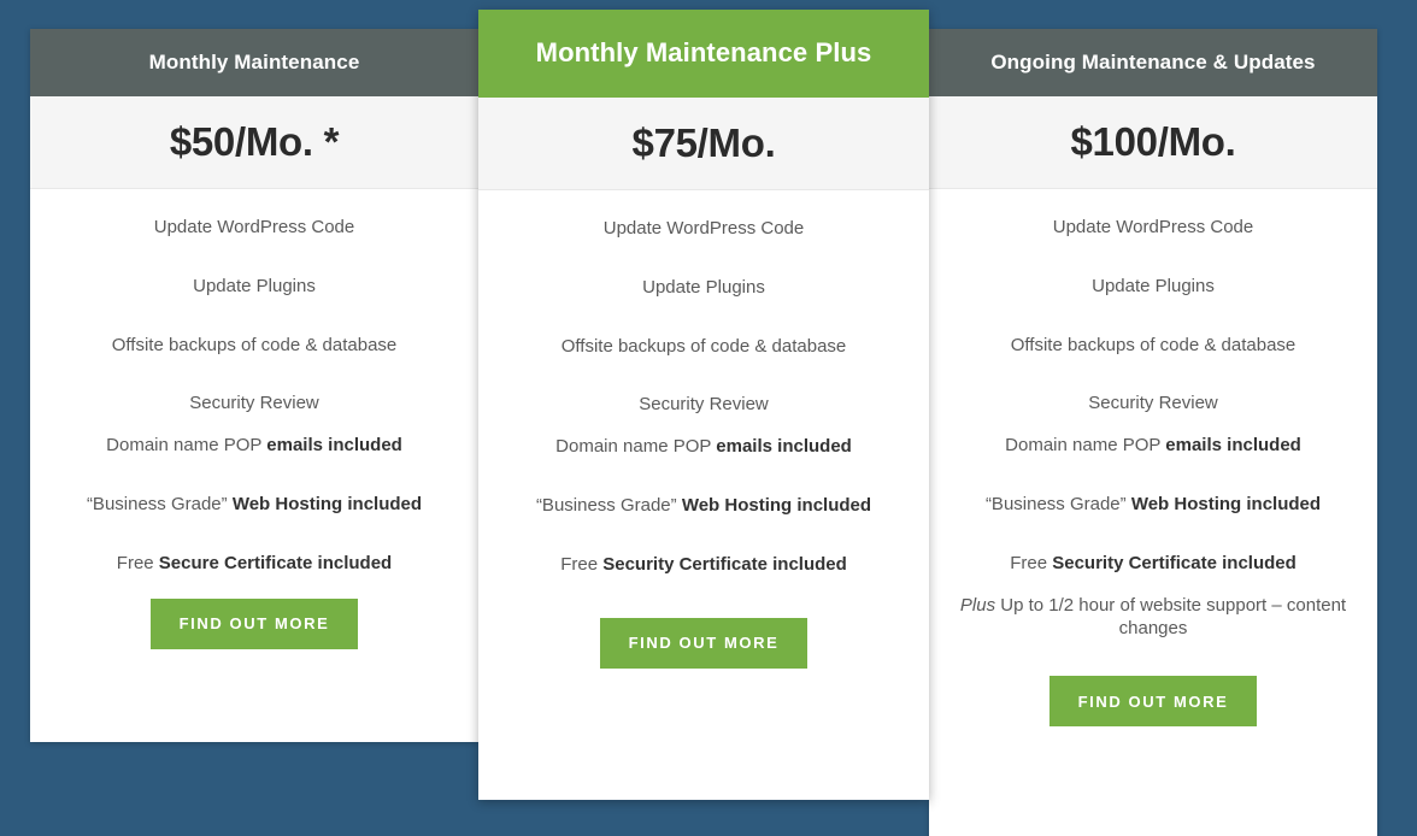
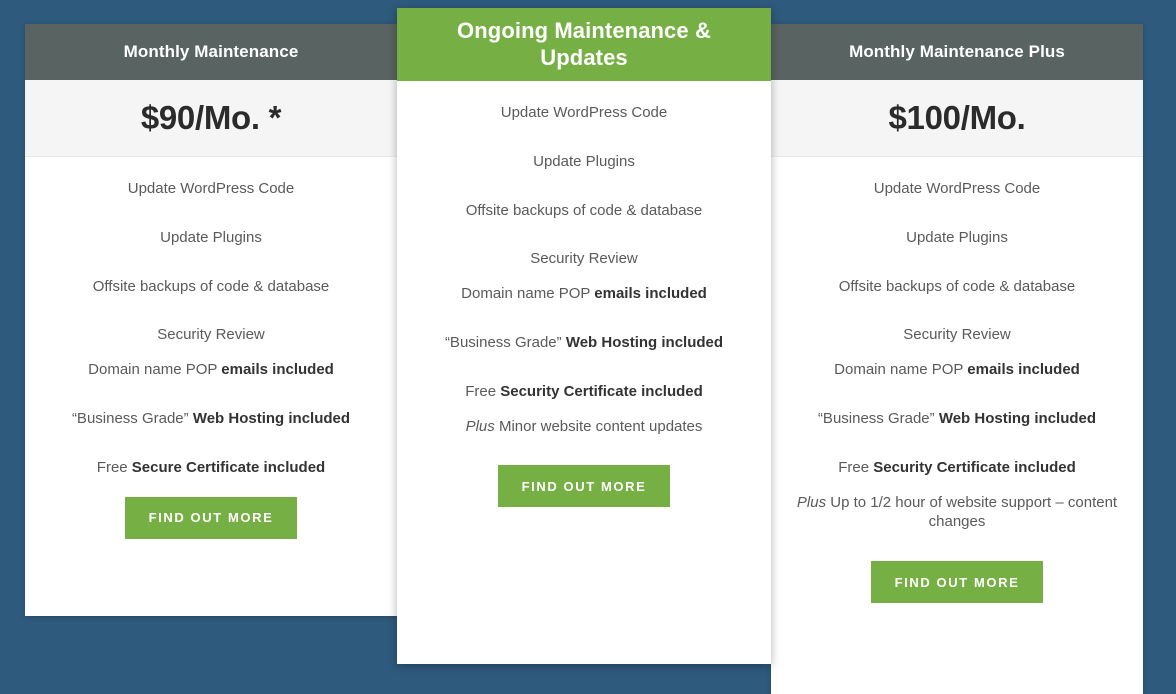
  Monthly Maintenance
- $50/Mo. *
+ $90/Mo. *
  Update WordPress Code
  Update Plugins
  Offsite backups of code & database
  Security Review
  Domain name POP emails included
  “Business Grade” Web Hosting included
  Free Secure Certificate included
  FIND OUT MORE
- Monthly Maintenance Plus
+ Ongoing Maintenance & Updates
- $75/Mo.
  Update WordPress Code
  Update Plugins
  Offsite backups of code & database
  Security Review
  Domain name POP emails included
  “Business Grade” Web Hosting included
  Free Security Certificate included
+ Plus Minor website content updates
  FIND OUT MORE
- Ongoing Maintenance & Updates
+ Monthly Maintenance Plus
  $100/Mo.
  Update WordPress Code
  Update Plugins
  Offsite backups of code & database
  Security Review
  Domain name POP emails included
  “Business Grade” Web Hosting included
  Free Security Certificate included
  Plus Up to 1/2 hour of website support – content changes
  FIND OUT MORE
